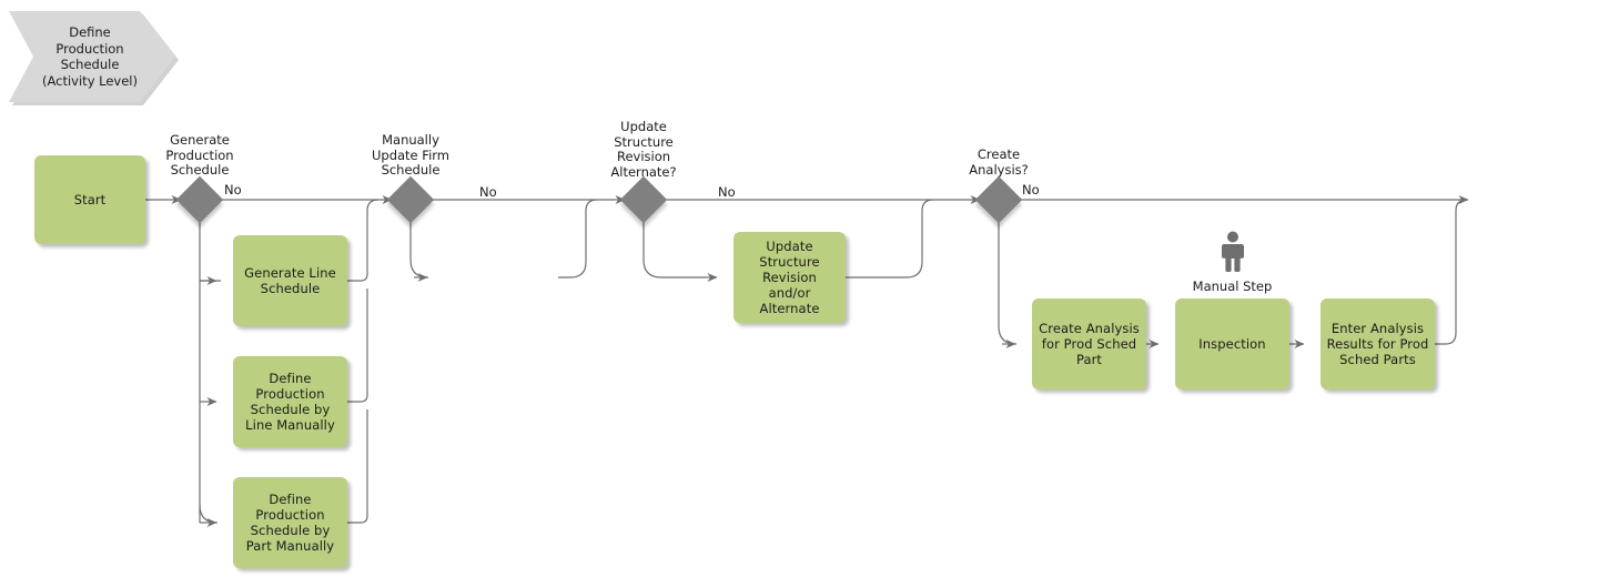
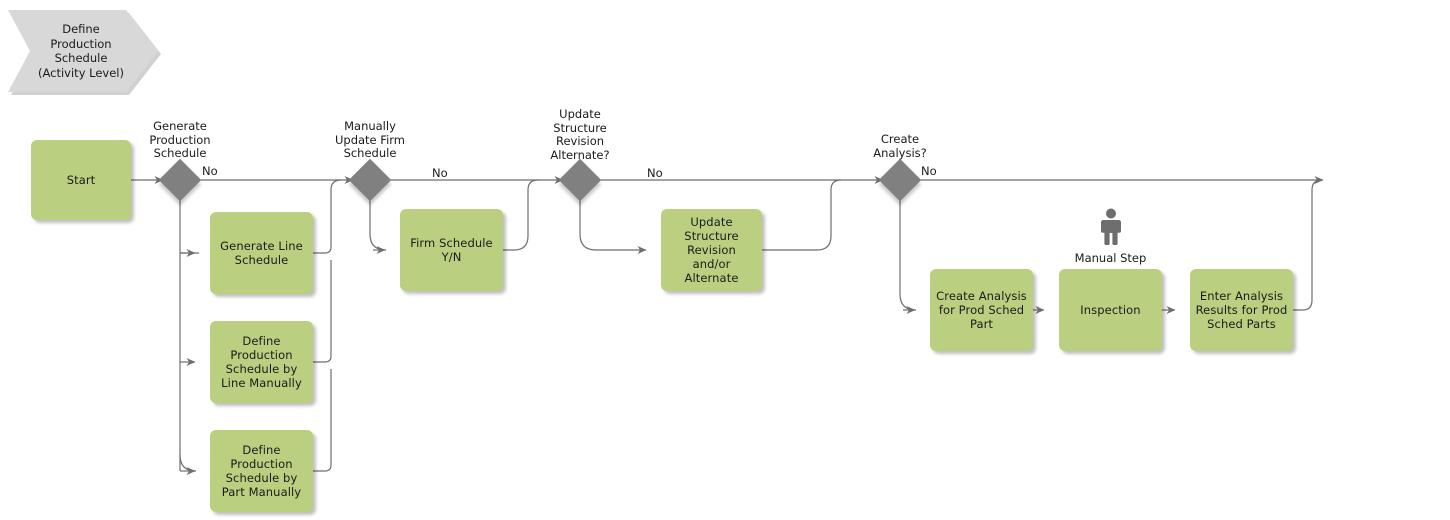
  Define
  Production
  Schedule
  (Activity Level)
  Generate
  Production
  Schedule
  Manually
  Update Firm
  Schedule
  Update
  Structure
  Revision
  Alternate?
  Create
  Analysis?
  No
  No
  No
  No
  Start
  Generate Line
  Schedule
  Define
  Production
  Schedule by
  Line Manually
  Define
  Production
  Schedule by
  Part Manually
+ Firm Schedule
+ Y/N
  Update
  Structure
  Revision
  and/or
  Alternate
  Create Analysis
  for Prod Sched
  Part
  Inspection
  Enter Analysis
  Results for Prod
  Sched Parts
  Manual Step
